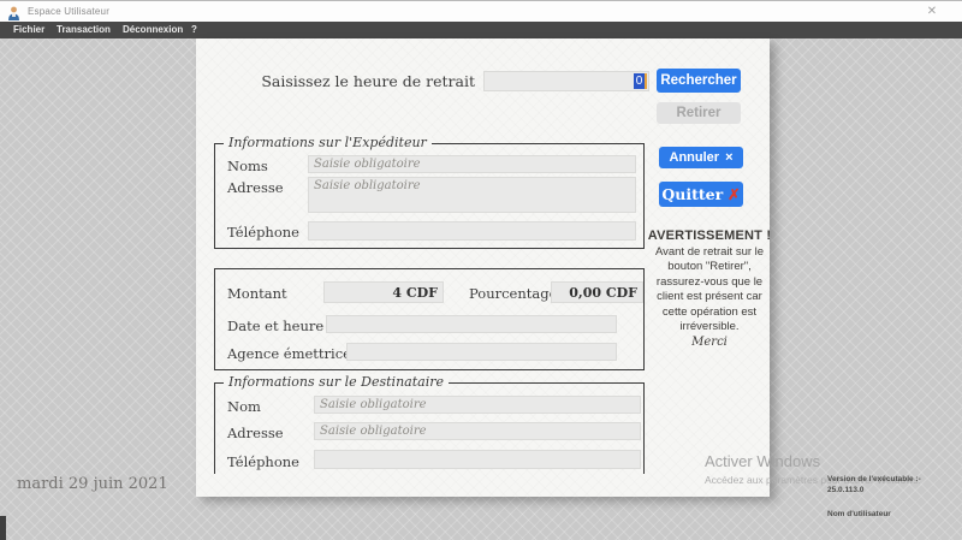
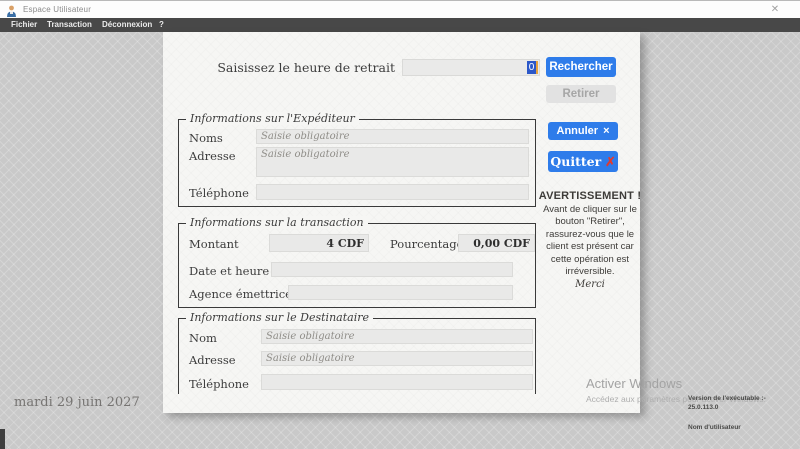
  Espace Utilisateur
  ✕
  Fichier
  Transaction
  Déconnexion
  ?
  Saisissez le heure de retrait
  0
  Rechercher
  Retirer
  Informations sur l'Expéditeur
  Noms
  Saisie obligatoire
  Adresse
  Saisie obligatoire
  Téléphone
+ Informations sur la transaction
  Montant
  4 CDF
  Pourcentag
  0,00 CDF
  Date et heure
  Agence émettric
  Informations sur le Destinataire
  Nom
  Saisie obligatoire
  Adresse
  Saisie obligatoire
  Téléphone
  Annuler ×
  Quitter ✗
  AVERTISSEMENT !
- Avant de retrait sur le bouton "Retirer", rassurez-vous que le client est présent car cette opération est irréversible.
+ Avant de cliquer sur le bouton "Retirer", rassurez-vous que le client est présent car cette opération est irréversible.
  Merci
- mardi 29 juin 2021
+ mardi 29 juin 2027
  Activer Windows
  Accédez aux paramètres pour activer Windows.
